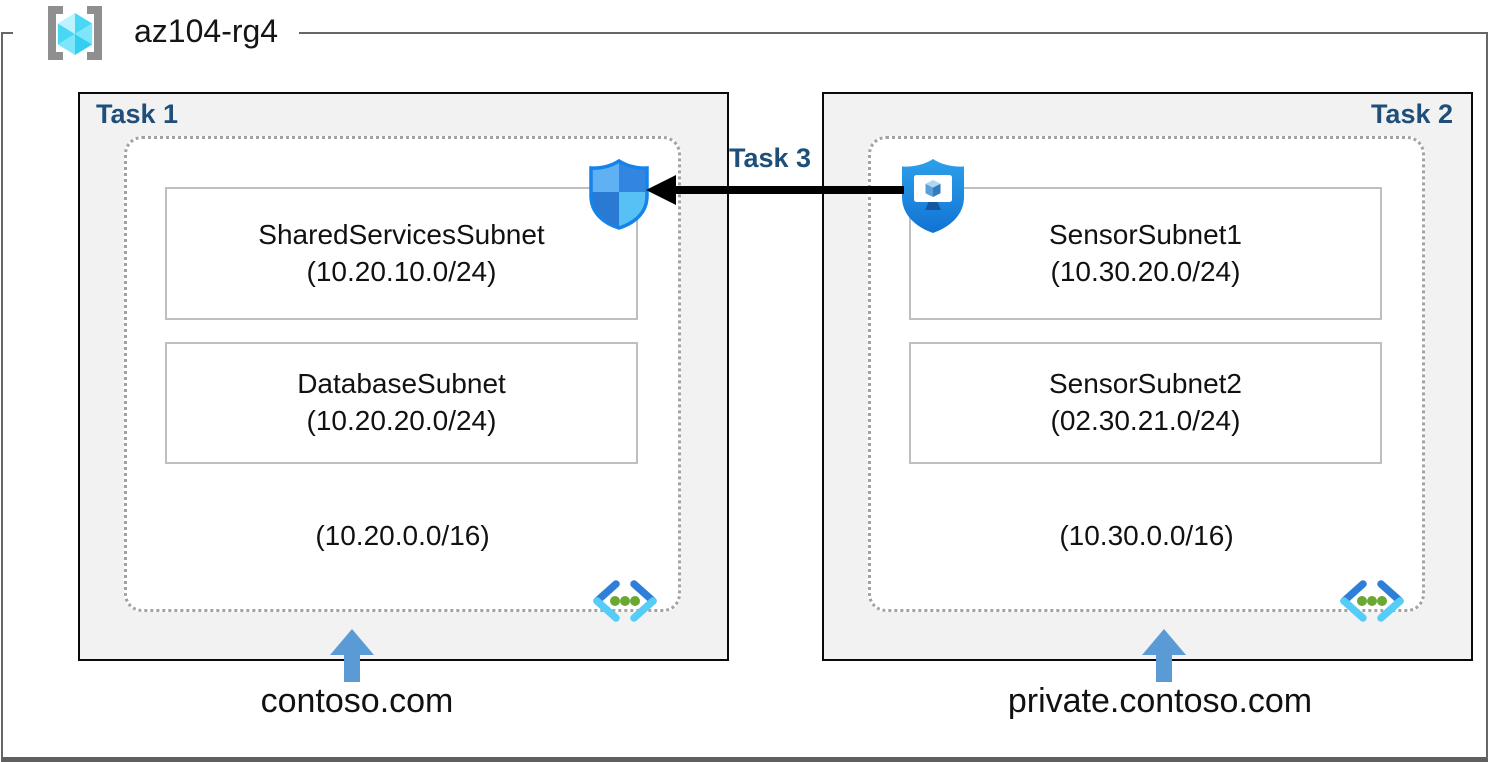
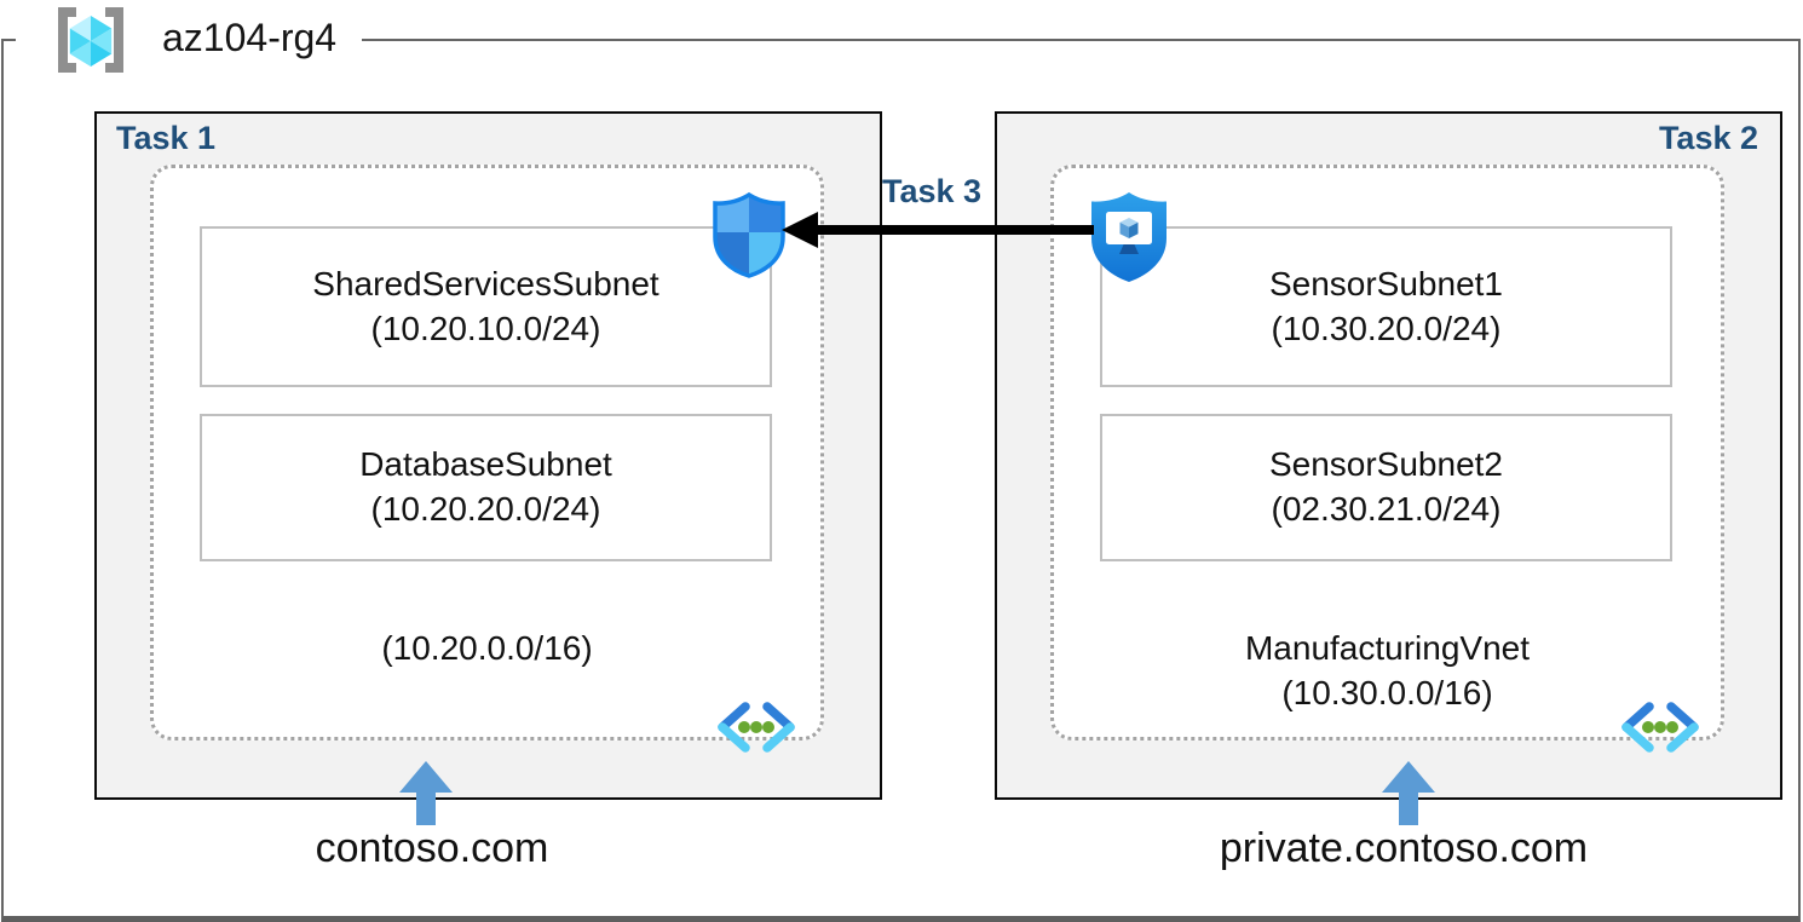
  az104-rg4
  Task 1
  SharedServicesSubnet
  (10.20.10.0/24)
  DatabaseSubnet
  (10.20.20.0/24)
  (10.20.0.0/16)
  Task 2
  SensorSubnet1
  (10.30.20.0/24)
  SensorSubnet2
  (02.30.21.0/24)
+ ManufacturingVnet
  (10.30.0.0/16)
  Task 3
  contoso.com
  private.contoso.com
